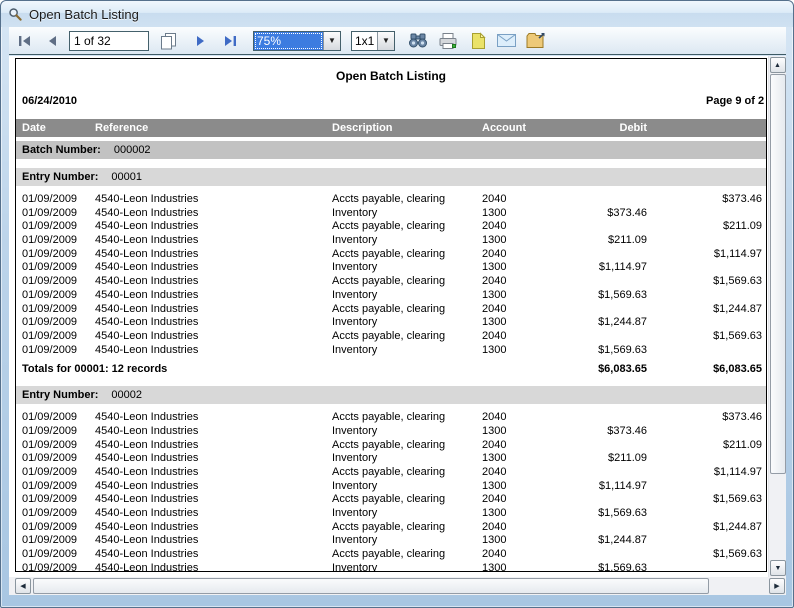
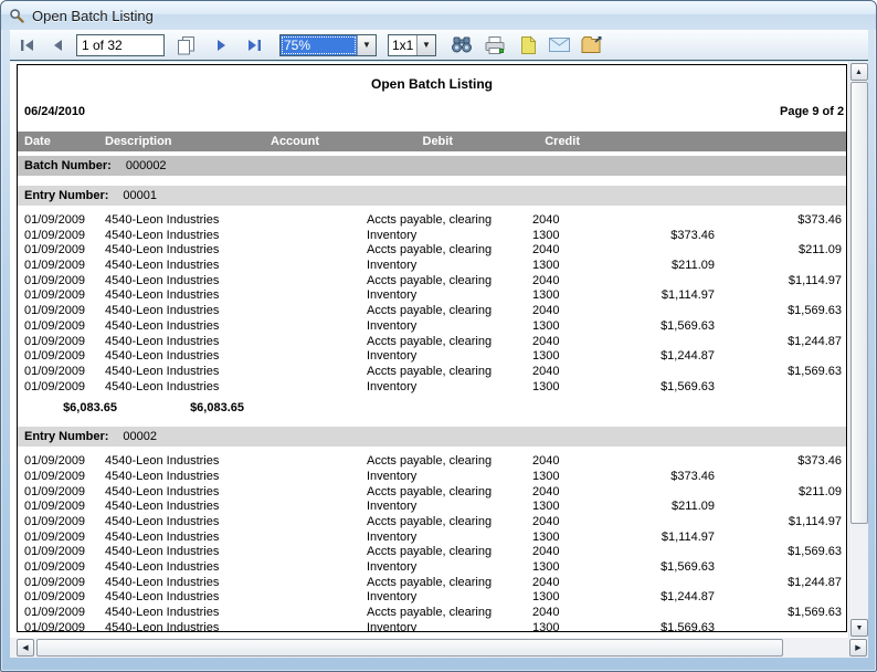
  Open Batch Listing
  1 of 32
  75%
  ▼
  1x1
  ▼
  Open Batch Listing
  06/24/2010
  Page 9 of 2
  Date
- Reference
  Description
  Account
  Debit
+ Credit
  Batch Number:
  000002
  Entry Number:
  00001
  01/09/2009
  4540-Leon Industries
  Accts payable, clearing
  2040
  $373.46
  01/09/2009
  4540-Leon Industries
  Inventory
  1300
  $373.46
  01/09/2009
  4540-Leon Industries
  Accts payable, clearing
  2040
  $211.09
  01/09/2009
  4540-Leon Industries
  Inventory
  1300
  $211.09
  01/09/2009
  4540-Leon Industries
  Accts payable, clearing
  2040
  $1,114.97
  01/09/2009
  4540-Leon Industries
  Inventory
  1300
  $1,114.97
  01/09/2009
  4540-Leon Industries
  Accts payable, clearing
  2040
  $1,569.63
  01/09/2009
  4540-Leon Industries
  Inventory
  1300
  $1,569.63
  01/09/2009
  4540-Leon Industries
  Accts payable, clearing
  2040
  $1,244.87
  01/09/2009
  4540-Leon Industries
  Inventory
  1300
  $1,244.87
  01/09/2009
  4540-Leon Industries
  Accts payable, clearing
  2040
  $1,569.63
  01/09/2009
  4540-Leon Industries
  Inventory
  1300
  $1,569.63
- Totals for 00001: 12 records
  $6,083.65
  $6,083.65
  Entry Number:
  00002
  01/09/2009
  4540-Leon Industries
  Accts payable, clearing
  2040
  $373.46
  01/09/2009
  4540-Leon Industries
  Inventory
  1300
  $373.46
  01/09/2009
  4540-Leon Industries
  Accts payable, clearing
  2040
  $211.09
  01/09/2009
  4540-Leon Industries
  Inventory
  1300
  $211.09
  01/09/2009
  4540-Leon Industries
  Accts payable, clearing
  2040
  $1,114.97
  01/09/2009
  4540-Leon Industries
  Inventory
  1300
  $1,114.97
  01/09/2009
  4540-Leon Industries
  Accts payable, clearing
  2040
  $1,569.63
  01/09/2009
  4540-Leon Industries
  Inventory
  1300
  $1,569.63
  01/09/2009
  4540-Leon Industries
  Accts payable, clearing
  2040
  $1,244.87
  01/09/2009
  4540-Leon Industries
  Inventory
  1300
  $1,244.87
  01/09/2009
  4540-Leon Industries
  Accts payable, clearing
  2040
  $1,569.63
  01/09/2009
  4540-Leon Industries
  Inventory
  1300
  $1,569.63
